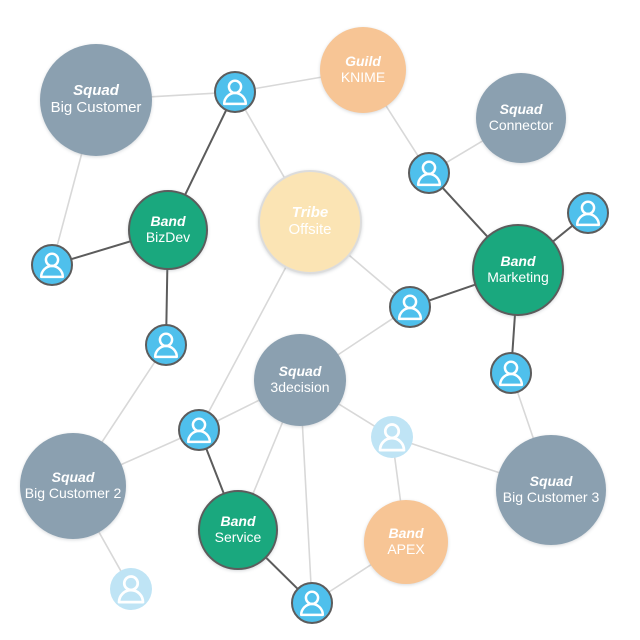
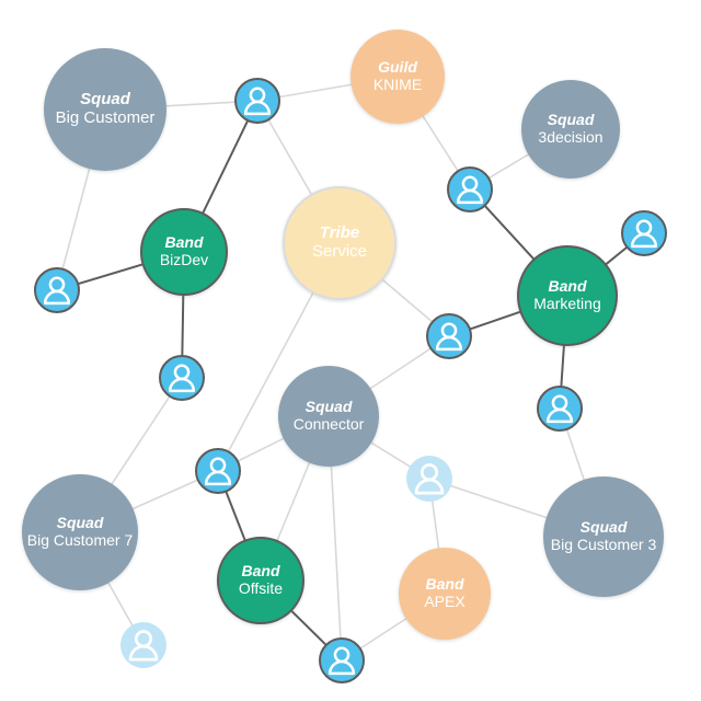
  Squad
  Big Customer
  Guild
  KNIME
  Squad
- Connector
+ 3decision
  Band
  BizDev
  Tribe
- Offsite
+ Service
  Band
  Marketing
  Squad
- 3decision
+ Connector
  Squad
- Big Customer 2
+ Big Customer 7
  Squad
  Big Customer 3
  Band
- Service
+ Offsite
  Band
  APEX
